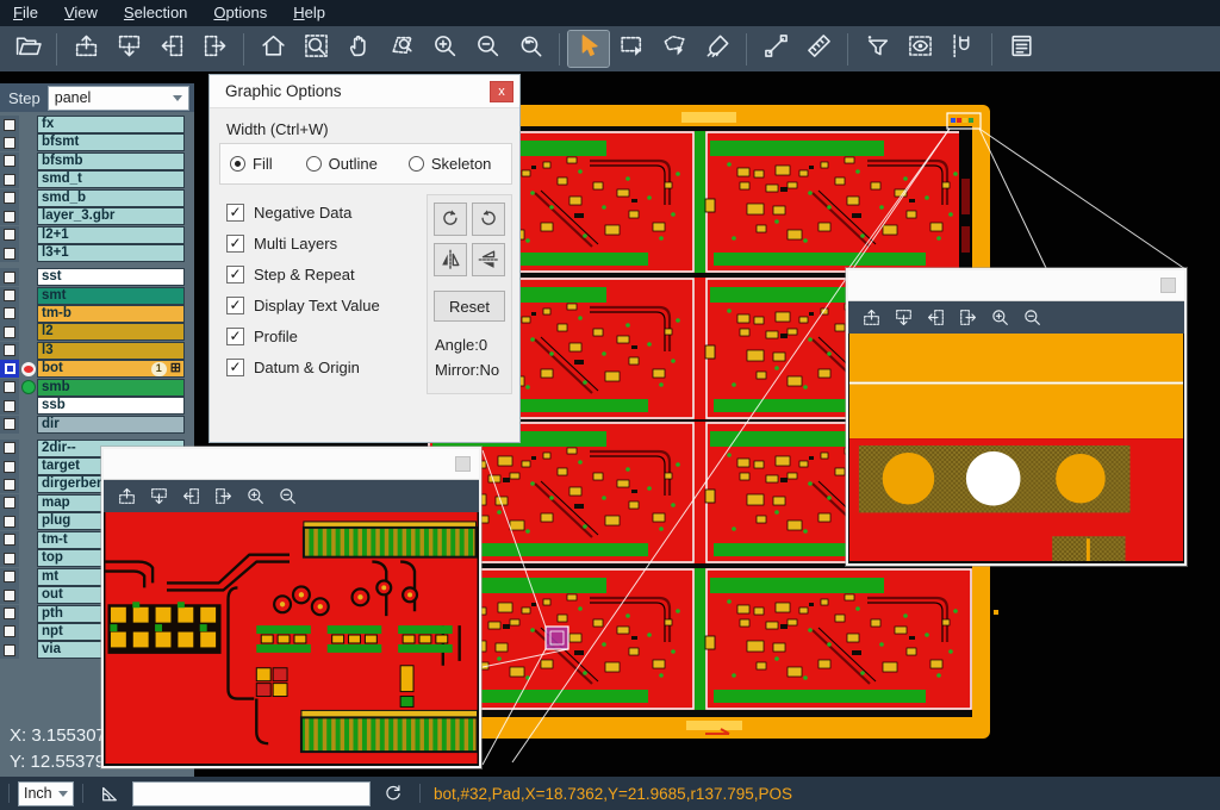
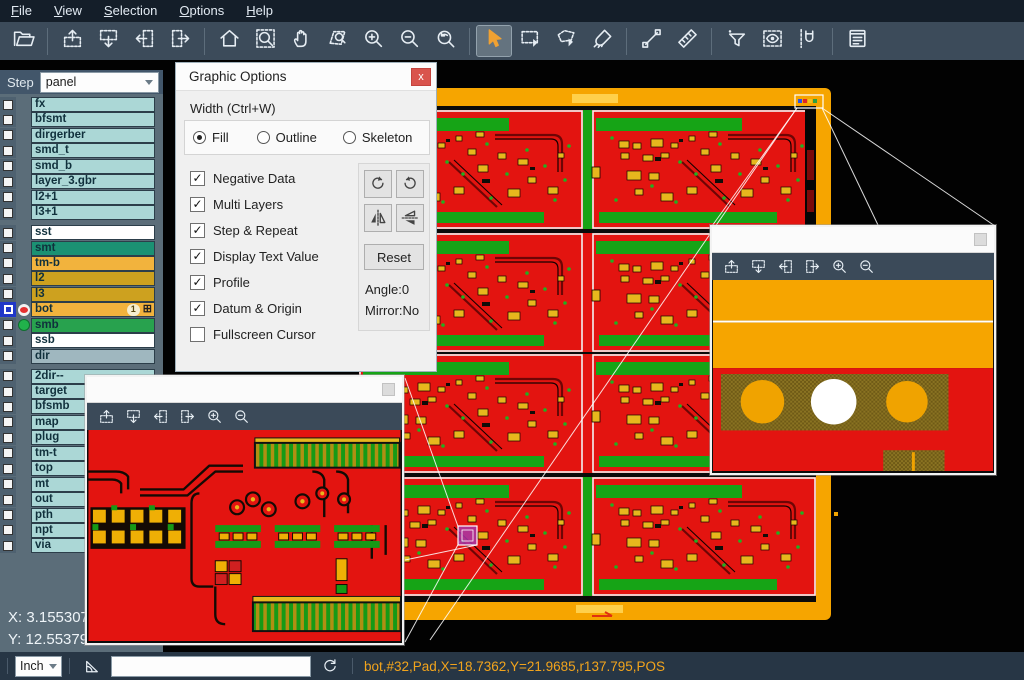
  File
  View
  Selection
  Options
  Help
  Step
  panel
  fx
  bfsmt
- bfsmb
+ dirgerber
  smd_t
  smd_b
  layer_3.gbr
  l2+1
  l3+1
  sst
  smt
  tm-b
  l2
  l3
  bot
  1
  ⊞
  smb
  ssb
  dir
  2dir--
  target
- dirgerber
+ bfsmb
  map
  plug
  tm-t
  top
  mt
  out
  pth
  npt
  via
  X: 3.15530
  Y: 12.55379
  Graphic Options
  x
  Width (Ctrl+W)
  Fill
  Outline
  Skeleton
  ✓
  Negative Data
  ✓
  Multi Layers
  ✓
  Step & Repeat
  ✓
  Display Text Value
  ✓
  Profile
  ✓
  Datum & Origin
+ Fullscreen Cursor
  Reset
  Angle:0
  Mirror:No
  Inch
  bot,#32,Pad,X=18.7362,Y=21.9685,r137.795,POS
